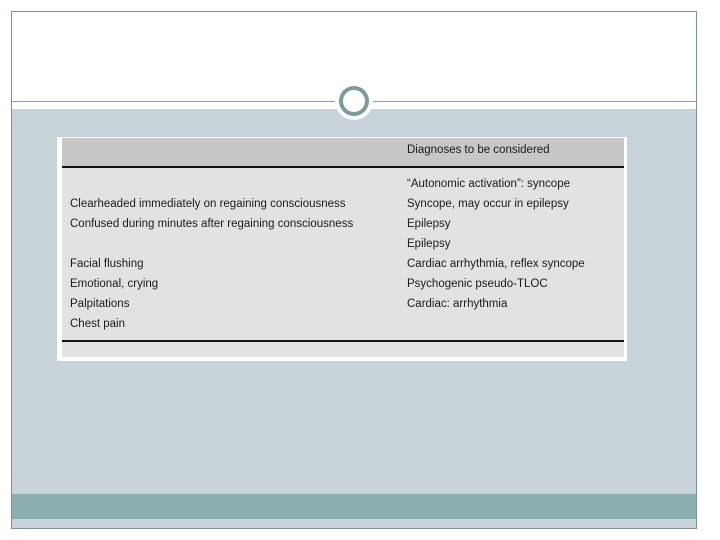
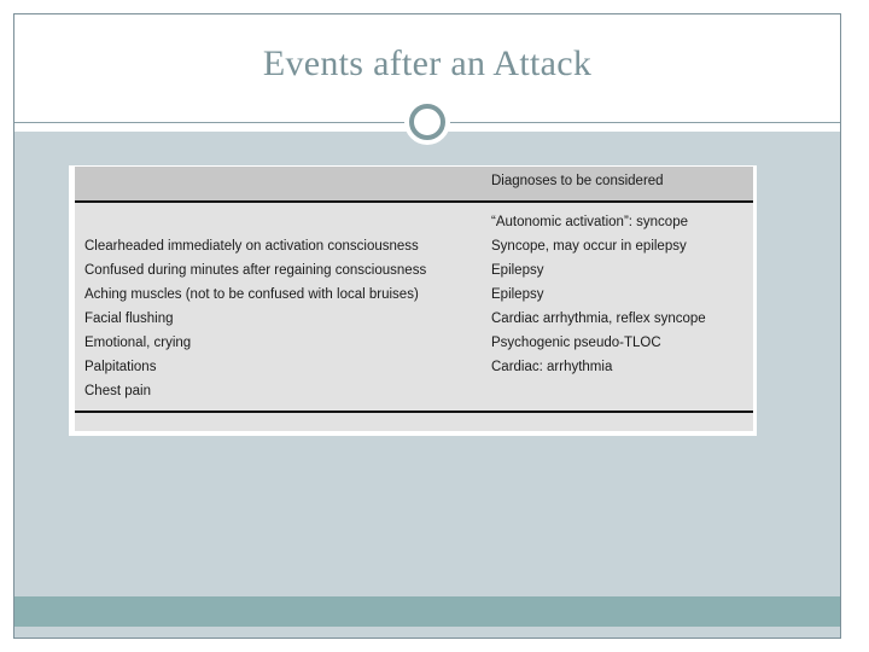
+ Events after an Attack
  Diagnoses to be considered
  “Autonomic activation”: syncope
- Clearheaded immediately on regaining consciousness
+ Clearheaded immediately on activation consciousness
  Syncope, may occur in epilepsy
  Confused during minutes after regaining consciousness
  Epilepsy
+ Aching muscles (not to be confused with local bruises)
  Epilepsy
  Facial flushing
  Cardiac arrhythmia, reflex syncope
  Emotional, crying
  Psychogenic pseudo-TLOC
  Palpitations
  Cardiac: arrhythmia
  Chest pain
